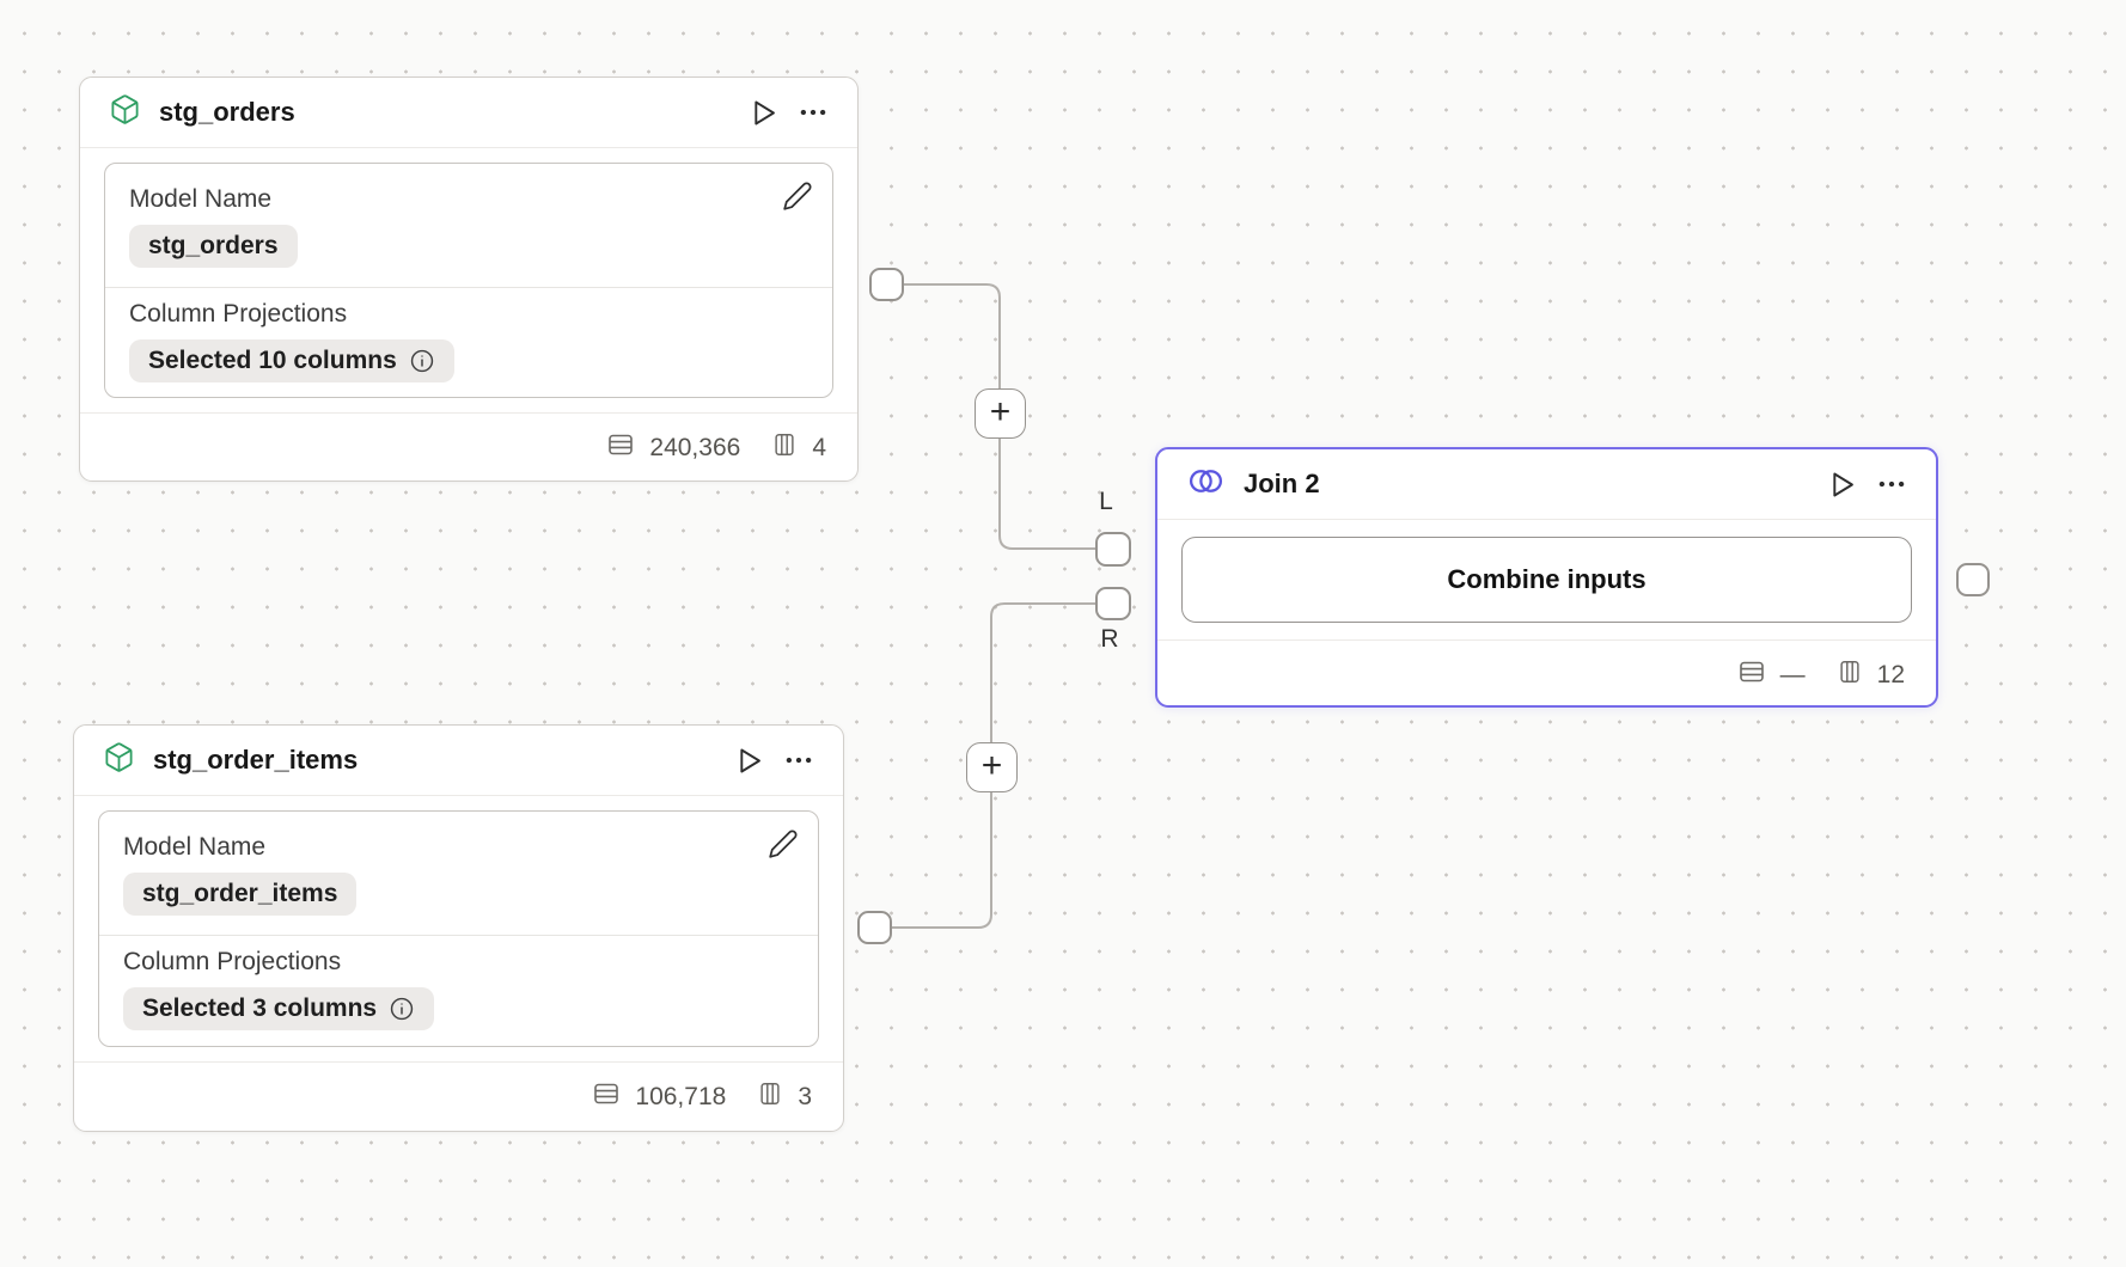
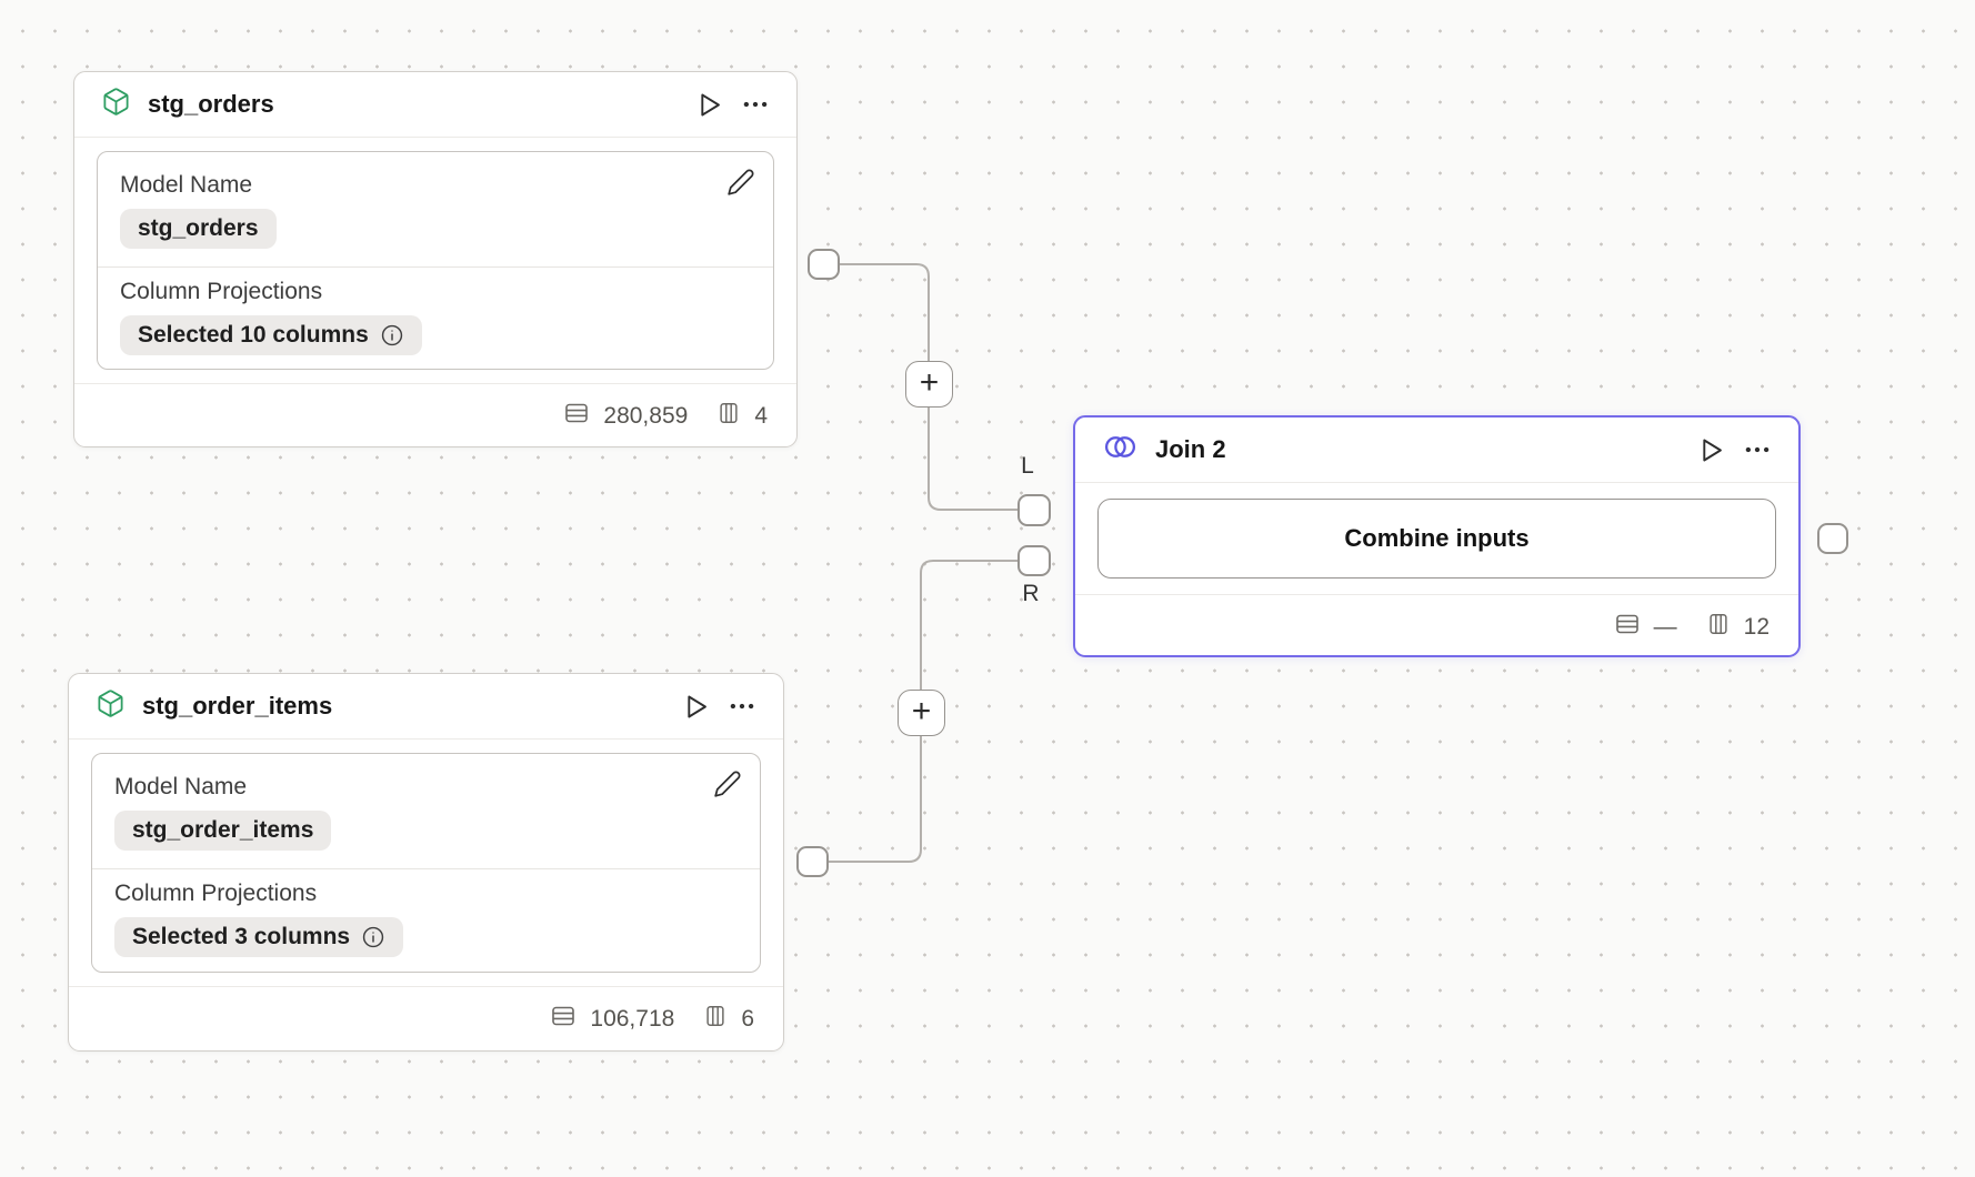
  stg_orders
  Model Name
  stg_orders
  Column Projections
  Selected 10 columns
- 240,366
+ 280,859
  4
  stg_order_items
  Model Name
  stg_order_items
  Column Projections
  Selected 3 columns
  106,718
- 3
+ 6
  Join 2
  Combine inputs
  —
  12
  +
  +
  L
  R
